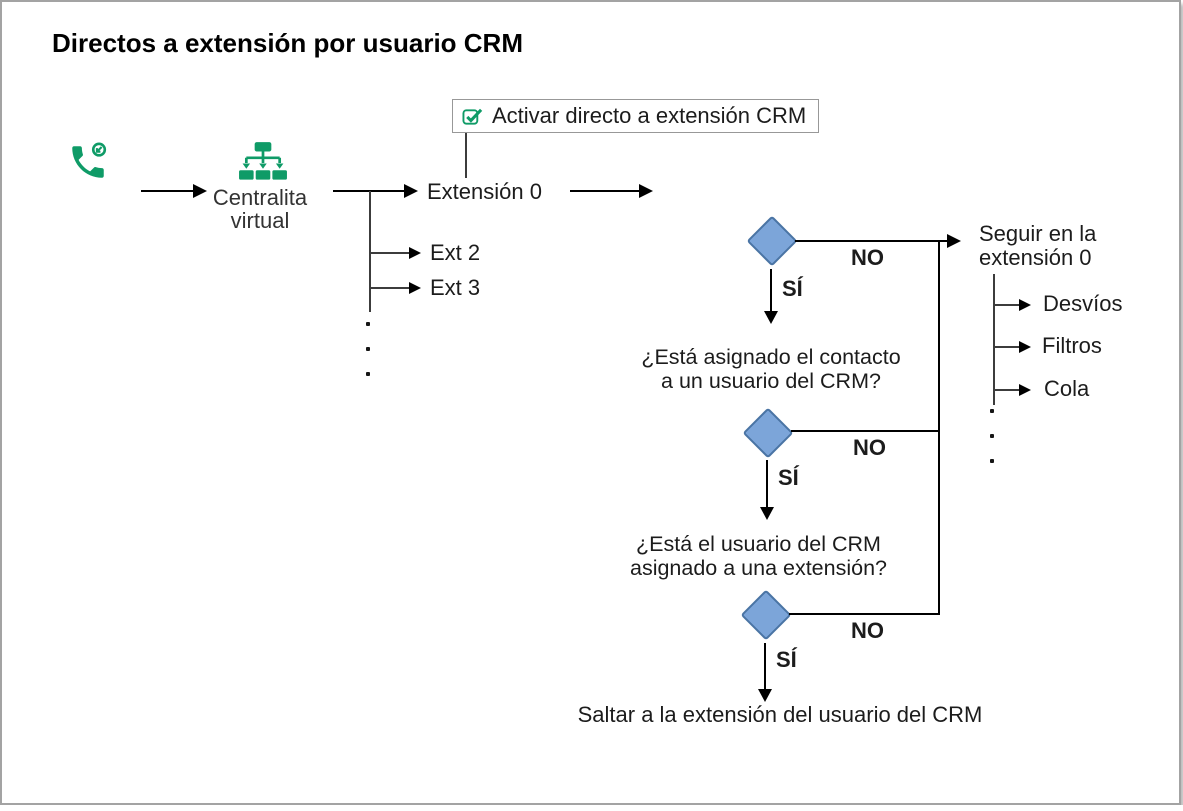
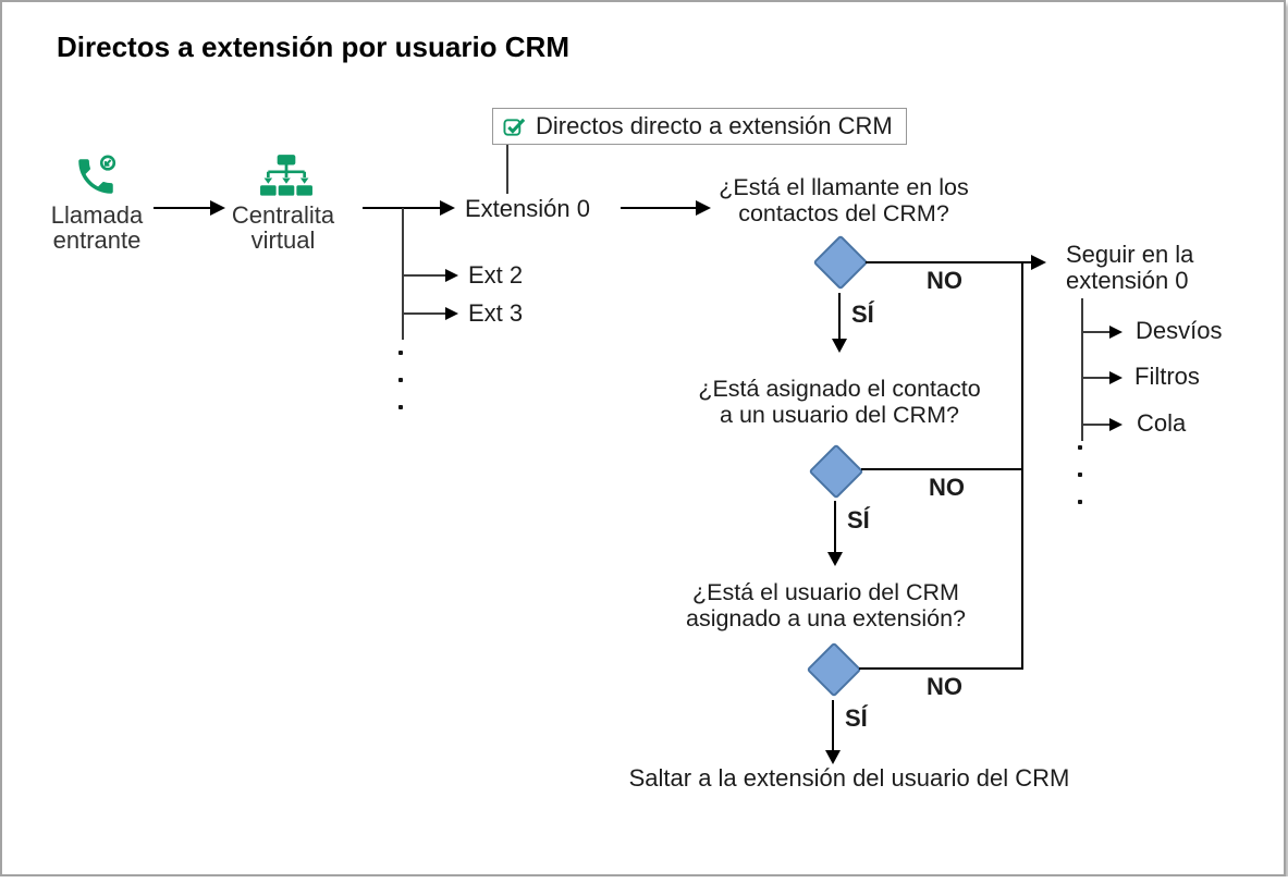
  Directos a extensión por usuario CRM
+ Llamada
+ entrante
  Centralita
  virtual
- Activar directo a extensión CRM
+ Directos directo a extensión CRM
  Extensión 0
  Ext 2
  Ext 3
+ ¿Está el llamante en los
+ contactos del CRM?
  NO
  SÍ
  ¿Está asignado el contacto
  a un usuario del CRM?
  NO
  SÍ
  ¿Está el usuario del CRM
  asignado a una extensión?
  NO
  SÍ
  Saltar a la extensión del usuario del CRM
  Seguir en la
  extensión 0
  Desvíos
  Filtros
  Cola
